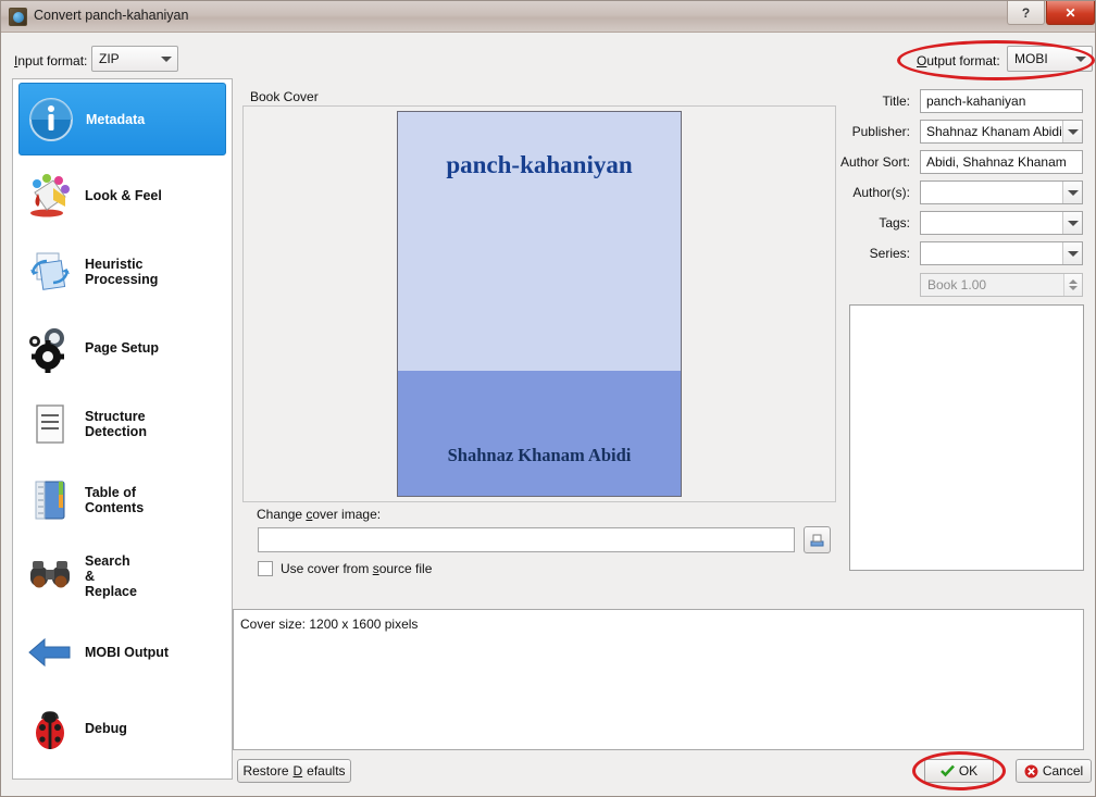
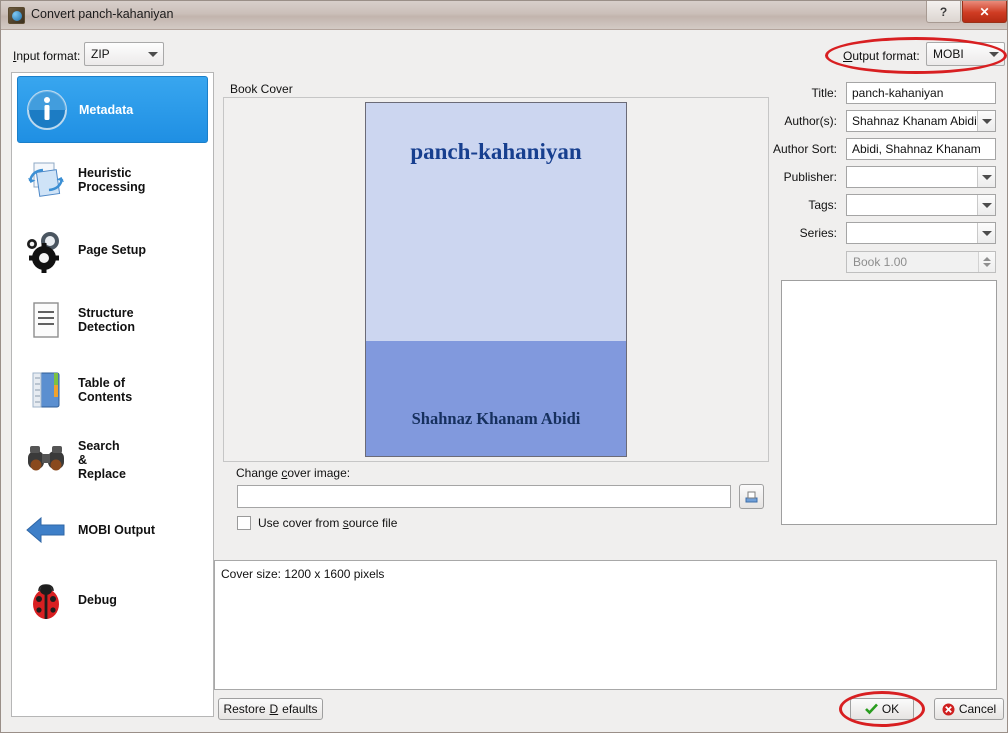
  Convert panch-kahaniyan
  ?
  ✕
  Input format:
  ZIP
  Output format:
  MOBI
  Metadata
- Look & Feel
  Heuristic
  Processing
  Page Setup
  Structure
  Detection
  Table of
  Contents
  Search
  &
  Replace
  MOBI Output
  Debug
  Book Cover
  panch-kahaniyan
  Shahnaz Khanam Abidi
  Change cover image:
  Use cover from source file
  Title:
  panch-kahaniyan
- Publisher:
+ Author(s):
  Shahnaz Khanam Abidi
  Author Sort:
  Abidi, Shahnaz Khanam
- Author(s):
+ Publisher:
  Tags:
  Series:
  Book 1.00
  Cover size: 1200 x 1600 pixels
  Restore
  D
  efaults
  OK
  Cancel
